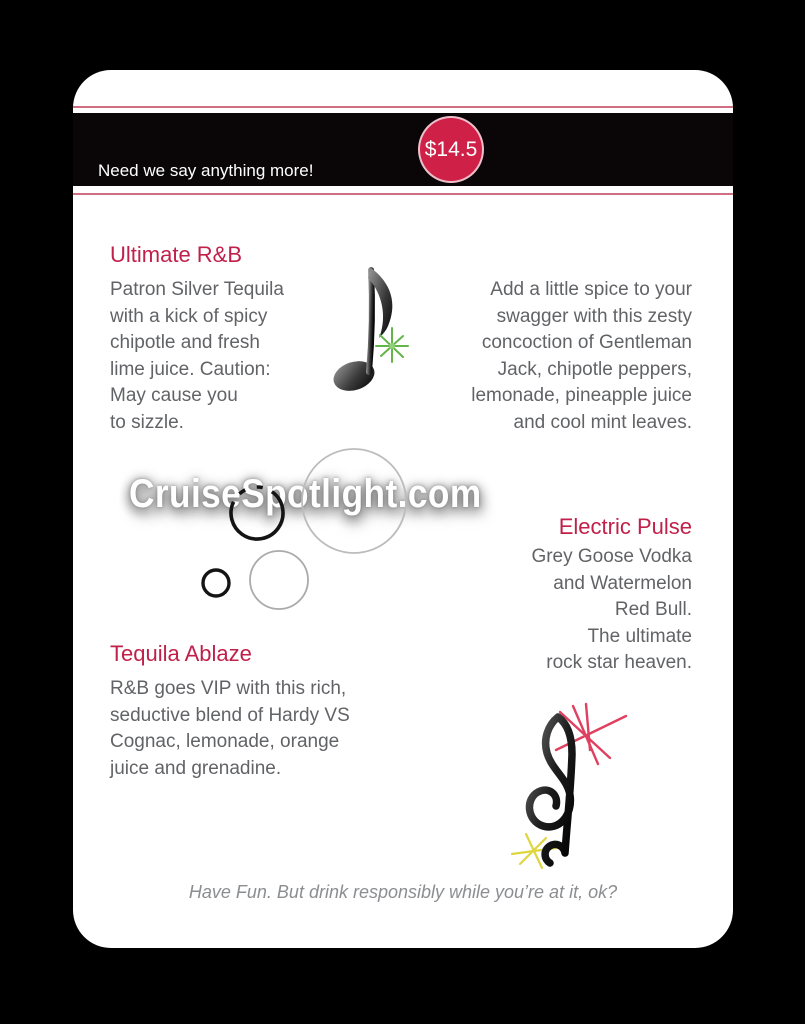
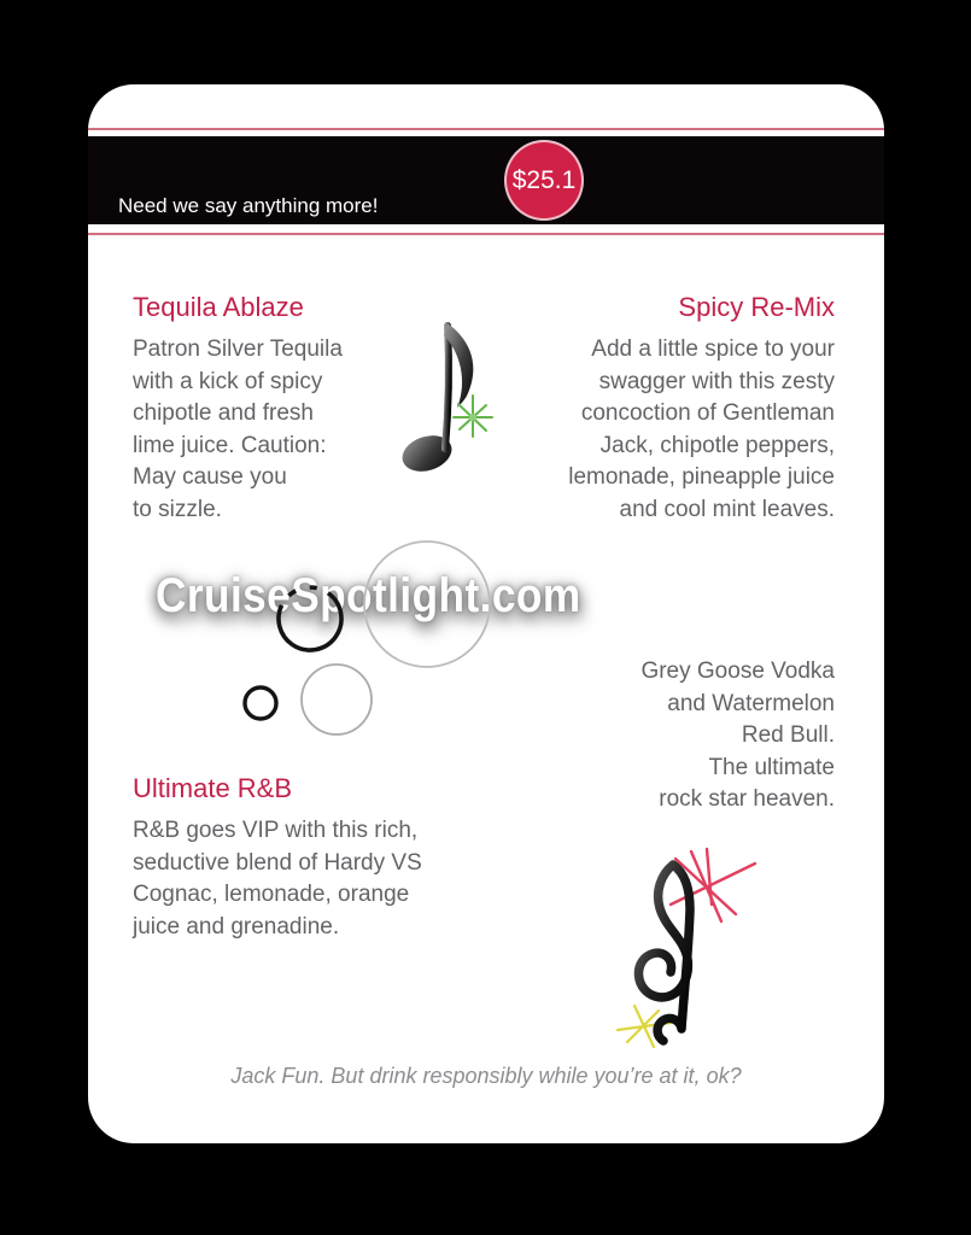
  Need we say anything more!
- $14.5
+ $25.1
- Ultimate R&B
+ Tequila Ablaze
  Patron Silver Tequila
  with a kick of spicy
  chipotle and fresh
  lime juice. Caution:
  May cause you
  to sizzle.
+ Spicy Re-Mix
  Add a little spice to your
  swagger with this zesty
  concoction of Gentleman
  Jack, chipotle peppers,
  lemonade, pineapple juice
  and cool mint leaves.
  CruiseSotlight.com
- Electric Pulse
  Grey Goose Vodka
  and Watermelon
  Red Bull.
  The ultimate
  rock star heaven.
- Tequila Ablaze
+ Ultimate R&B
  R&B goes VIP with this rich,
  seductive blend of Hardy VS
  Cognac, lemonade, orange
  juice and grenadine.
- Have Fun. But drink responsibly while you’re at it, ok?
+ Jack Fun. But drink responsibly while you’re at it, ok?
